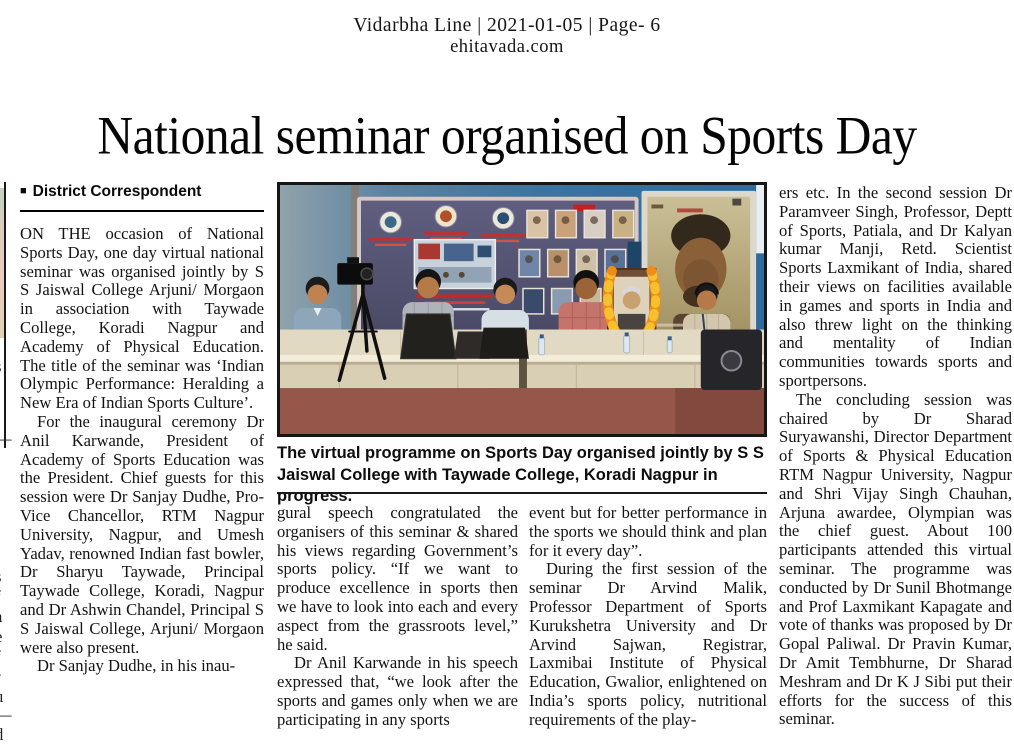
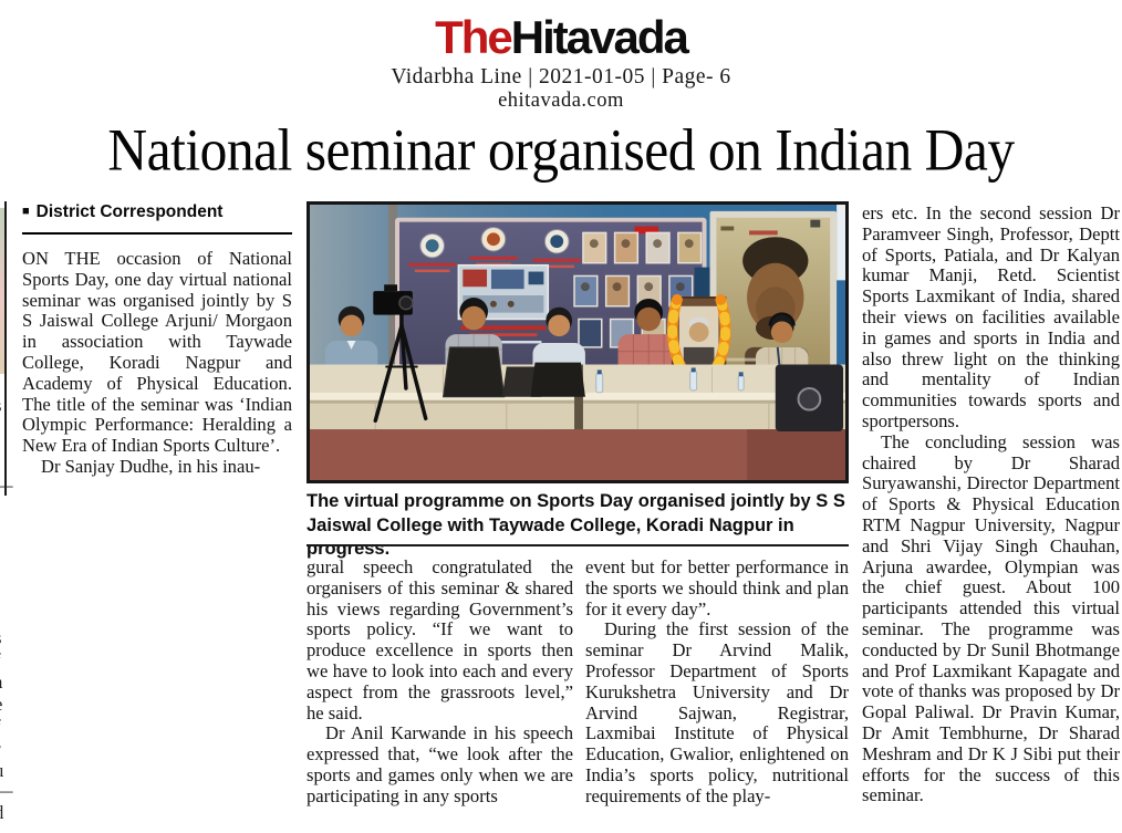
  —
  —
+ TheHitavada
  Vidarbha Line | 2021-01-05 | Page- 6
  ehitavada.com
- National seminar organised on Sports Day
+ National seminar organised on Indian Day
  ■ District Correspondent
  ON THE occasion of National Sports Day, one day virtual national seminar was organised jointly by S S Jaiswal College Arjuni/ Morgaon in association with Taywade College, Koradi Nagpur and Academy of Physical Education. The title of the seminar was ‘Indian Olympic Performance: Heralding a New Era of Indian Sports Culture’.
- For the inaugural ceremony Dr Anil Karwande, President of Academy of Sports Education was the President. Chief guests for this session were Dr Sanjay Dudhe, Pro-Vice Chancellor, RTM Nagpur University, Nagpur, and Umesh Yadav, renowned Indian fast bowler, Dr Sharyu Taywade, Principal Taywade College, Koradi, Nagpur and Dr Ashwin Chandel, Principal S S Jaiswal College, Arjuni/ Morgaon were also present.
  Dr Sanjay Dudhe, in his inau-
  The virtual programme on Sports Day organised jointly by S S Jaiswal College with Taywade College, Koradi Nagpur in progress.
  gural speech congratulated the organisers of this seminar & shared his views regarding Government’s sports policy. “If we want to produce excellence in sports then we have to look into each and every aspect from the grassroots level,” he said.
  Dr Anil Karwande in his speech expressed that, “we look after the sports and games only when we are participating in any sports
  event but for better performance in the sports we should think and plan for it every day”.
  During the first session of the seminar Dr Arvind Malik, Professor Department of Sports Kurukshetra University and Dr Arvind Sajwan, Registrar, Laxmibai Institute of Physical Education, Gwalior, enlightened on India’s sports policy, nutritional requirements of the play-
  ers etc. In the second session Dr Paramveer Singh, Professor, Deptt of Sports, Patiala, and Dr Kalyan kumar Manji, Retd. Scientist Sports Laxmikant of India, shared their views on facilities available in games and sports in India and also threw light on the thinking and mentality of Indian communities towards sports and sportpersons.
  The concluding session was chaired by Dr Sharad Suryawanshi, Director Department of Sports & Physical Education RTM Nagpur University, Nagpur and Shri Vijay Singh Chauhan, Arjuna awardee, Olympian was the chief guest. About 100 participants attended this virtual seminar. The programme was conducted by Dr Sunil Bhotmange and Prof Laxmikant Kapagate and vote of thanks was proposed by Dr Gopal Paliwal. Dr Pravin Kumar, Dr Amit Tembhurne, Dr Sharad Meshram and Dr K J Sibi put their efforts for the success of this seminar.
